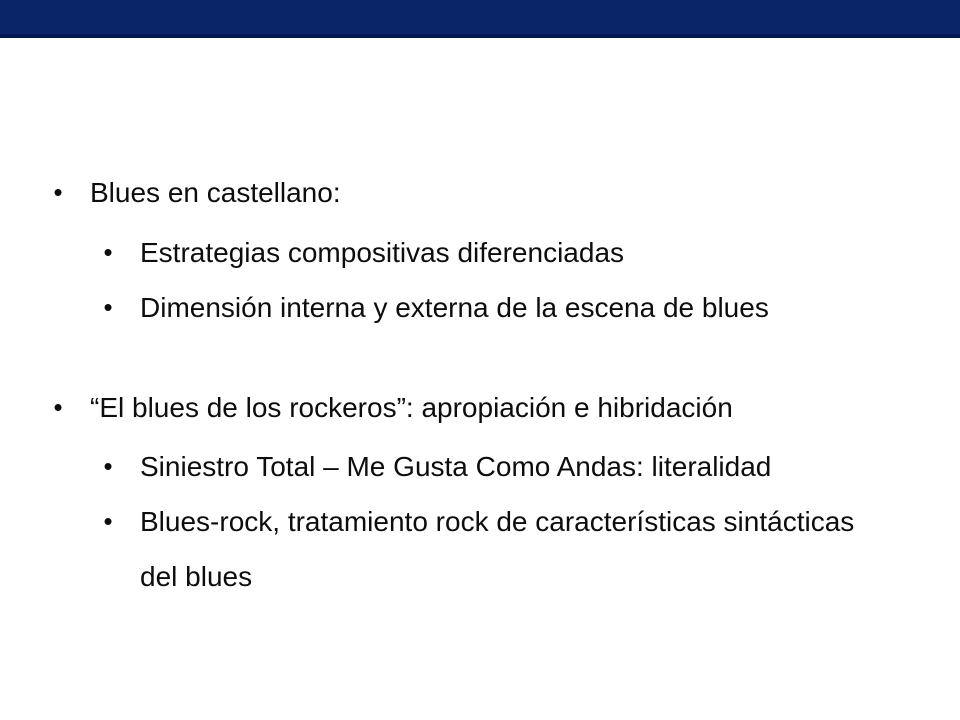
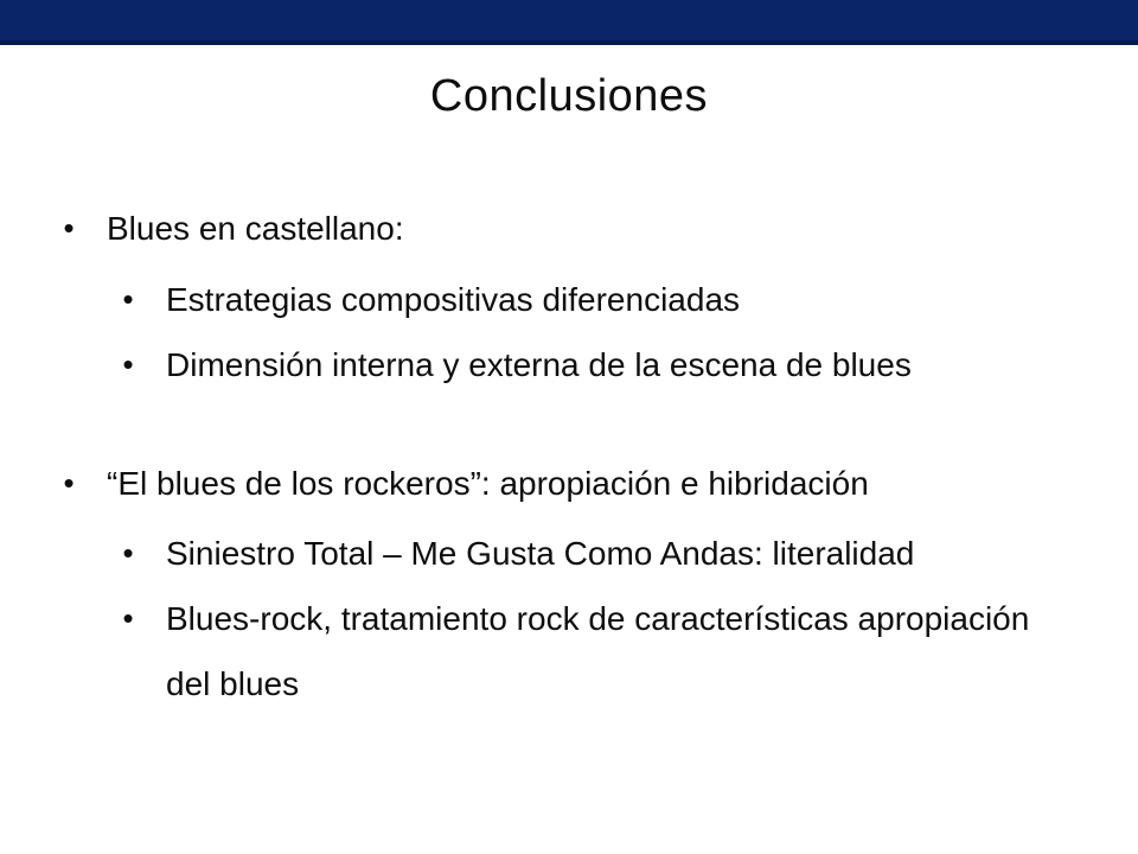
+ Conclusiones
  •
  Blues en castellano:
  •
  Estrategias compositivas diferenciadas
  •
  Dimensión interna y externa de la escena de blues
  •
  “El blues de los rockeros”: apropiación e hibridación
  •
  Siniestro Total – Me Gusta Como Andas: literalidad
  •
- Blues-rock, tratamiento rock de características sintácticas
+ Blues-rock, tratamiento rock de características apropiación
  del blues
